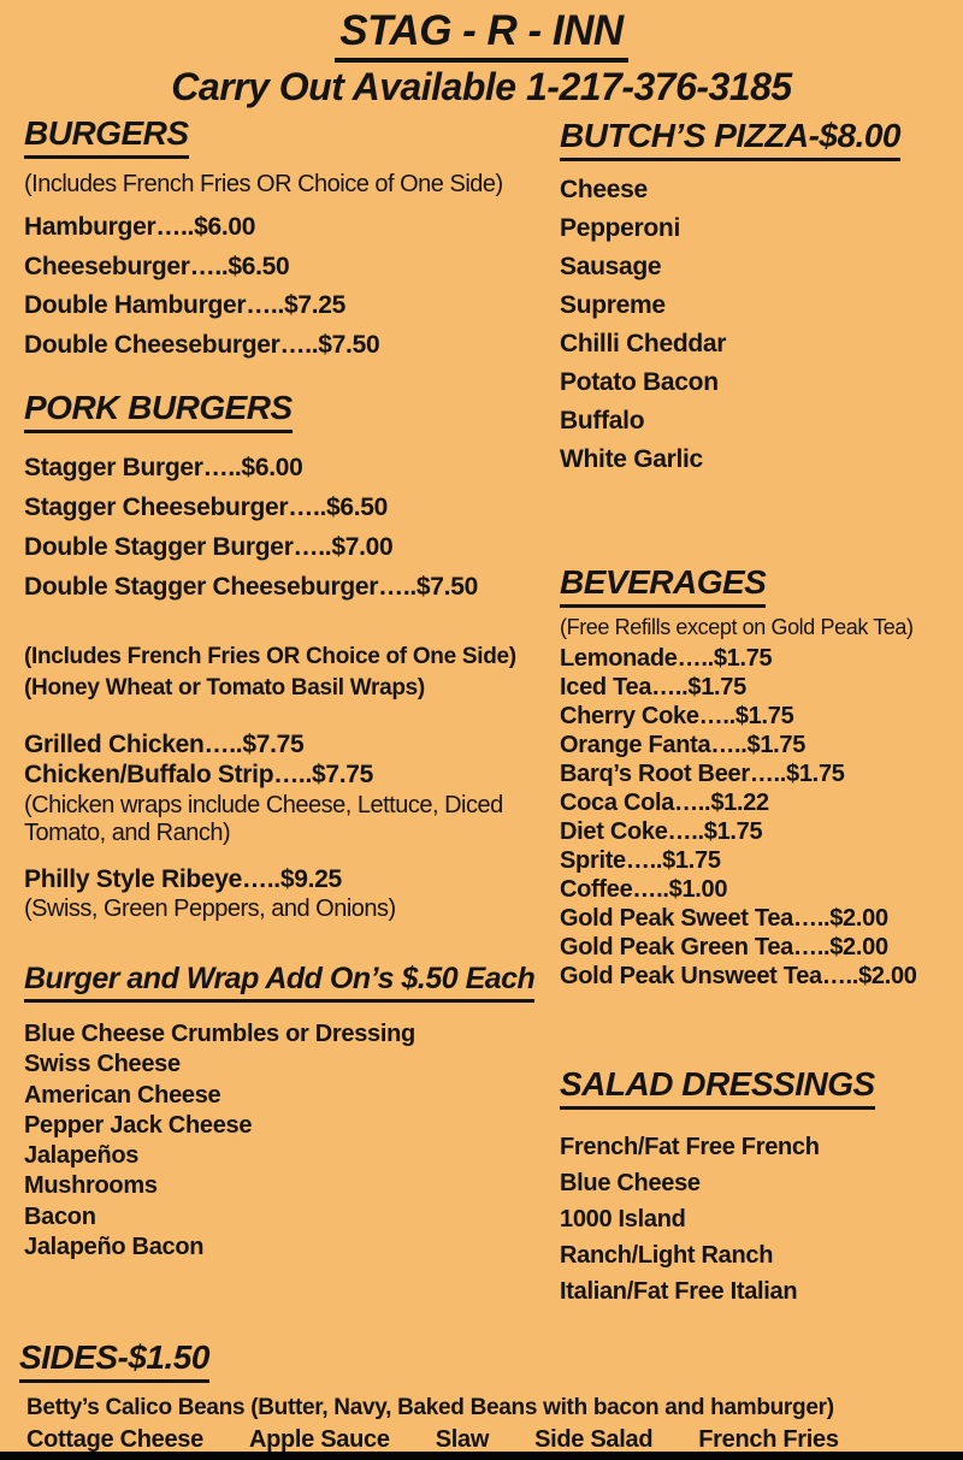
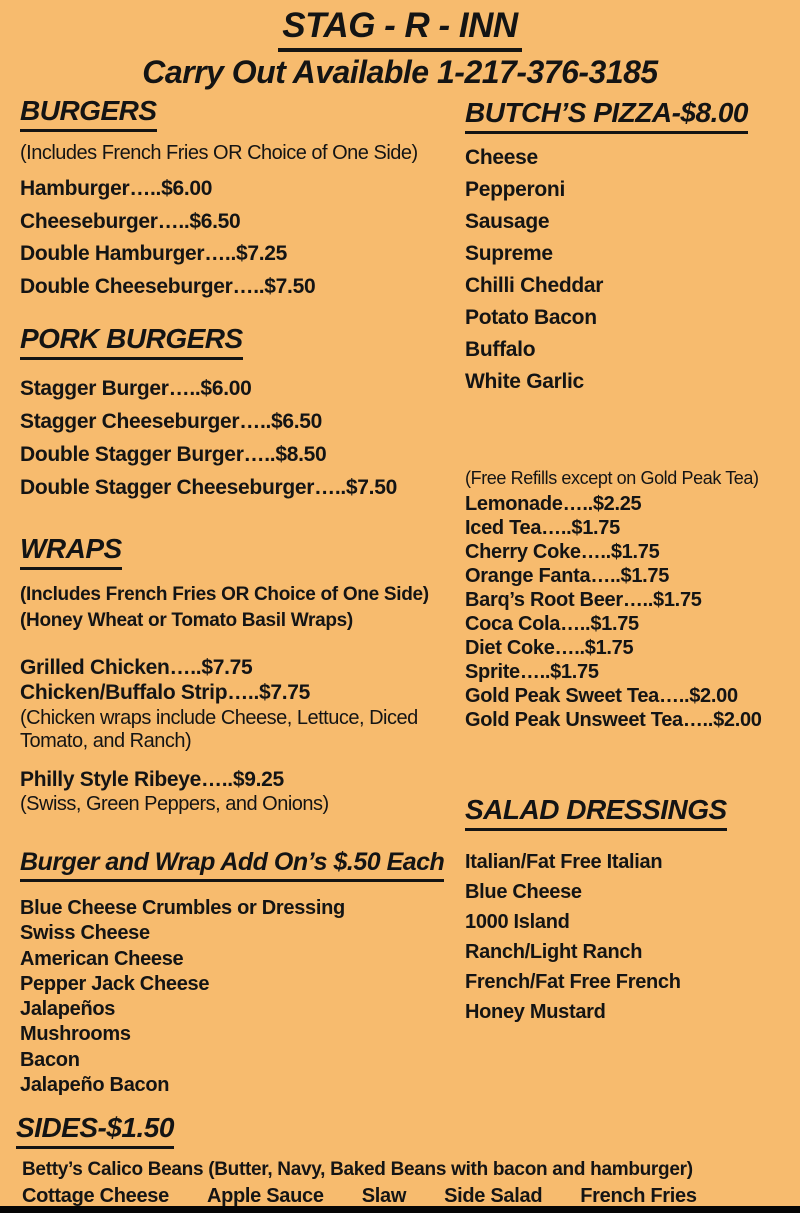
  STAG - R - INN
  Carry Out Available 1-217-376-3185
  BURGERS
  (Includes French Fries OR Choice of One Side)
  Hamburger…..$6.00
  Cheeseburger…..$6.50
  Double Hamburger…..$7.25
  Double Cheeseburger…..$7.50
  PORK BURGERS
  Stagger Burger…..$6.00
  Stagger Cheeseburger…..$6.50
- Double Stagger Burger…..$7.00
+ Double Stagger Burger…..$8.50
  Double Stagger Cheeseburger…..$7.50
+ WRAPS
  (Includes French Fries OR Choice of One Side)
  (Honey Wheat or Tomato Basil Wraps)
  Grilled Chicken…..$7.75
  Chicken/Buffalo Strip…..$7.75
  (Chicken wraps include Cheese, Lettuce, Diced Tomato, and Ranch)
  Philly Style Ribeye…..$9.25
  (Swiss, Green Peppers, and Onions)
  Burger and Wrap Add On’s $.50 Each
  Blue Cheese Crumbles or Dressing
  Swiss Cheese
  American Cheese
  Pepper Jack Cheese
  Jalapeños
  Mushrooms
  Bacon
  Jalapeño Bacon
  BUTCH’S PIZZA-$8.00
  Cheese
  Pepperoni
  Sausage
  Supreme
  Chilli Cheddar
  Potato Bacon
  Buffalo
  White Garlic
- BEVERAGES
  (Free Refills except on Gold Peak Tea)
- Lemonade…..$1.75
+ Lemonade…..$2.25
  Iced Tea…..$1.75
  Cherry Coke…..$1.75
  Orange Fanta…..$1.75
  Barq’s Root Beer…..$1.75
- Coca Cola…..$1.22
+ Coca Cola…..$1.75
  Diet Coke…..$1.75
  Sprite…..$1.75
- Coffee…..$1.00
  Gold Peak Sweet Tea…..$2.00
- Gold Peak Green Tea…..$2.00
  Gold Peak Unsweet Tea…..$2.00
  SALAD DRESSINGS
- French/Fat Free French
+ Italian/Fat Free Italian
  Blue Cheese
  1000 Island
  Ranch/Light Ranch
- Italian/Fat Free Italian
+ French/Fat Free French
+ Honey Mustard
  SIDES-$1.50
  Betty’s Calico Beans (Butter, Navy, Baked Beans with bacon and hamburger)
  Cottage Cheese
  Apple Sauce
  Slaw
  Side Salad
  French Fries
